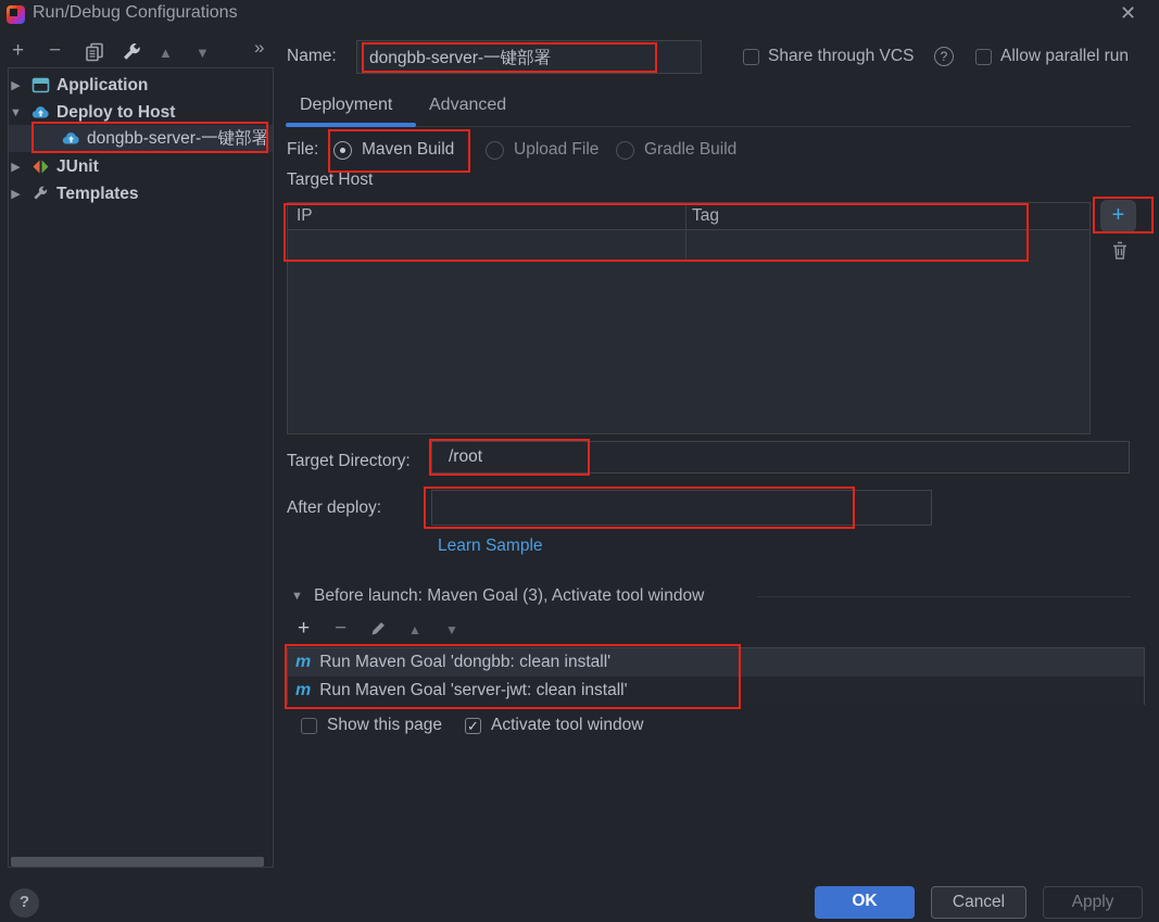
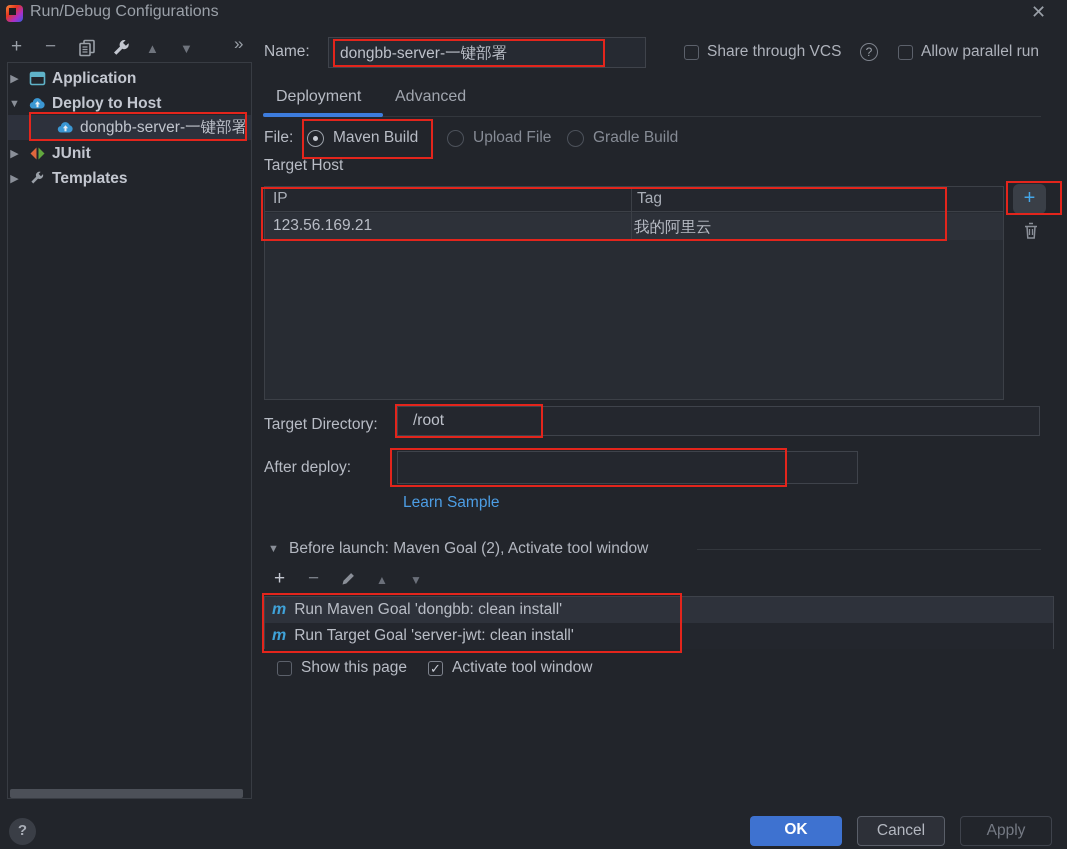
  Run/Debug Configurations
  ✕
  +
  −
  ▲
  ▼
  »
  ▶
  Application
  ▼
  Deploy to Host
  dongbb-server-一键部署
  ▶
  JUnit
  ▶
  Templates
  Name:
  dongbb-server-一键部署
  Share through VCS
  ?
  Allow parallel run
  Deployment
  Advanced
  File:
  Maven Build
  Upload File
  Gradle Build
  Target Host
  IP
  Tag
+ 123.56.169.21
+ 我的阿里云
  +
  Target Directory:
  /root
  After deploy:
  Learn Sample
  ▼
- Before launch: Maven Goal (3), Activate tool window
+ Before launch: Maven Goal (2), Activate tool window
  +
  −
  ▲
  ▼
  m
  Run Maven Goal 'dongbb: clean install'
  m
- Run Maven Goal 'server-jwt: clean install'
+ Run Target Goal 'server-jwt: clean install'
  Show this page
  ✓
  Activate tool window
  ?
  OK
  Cancel
  Apply
